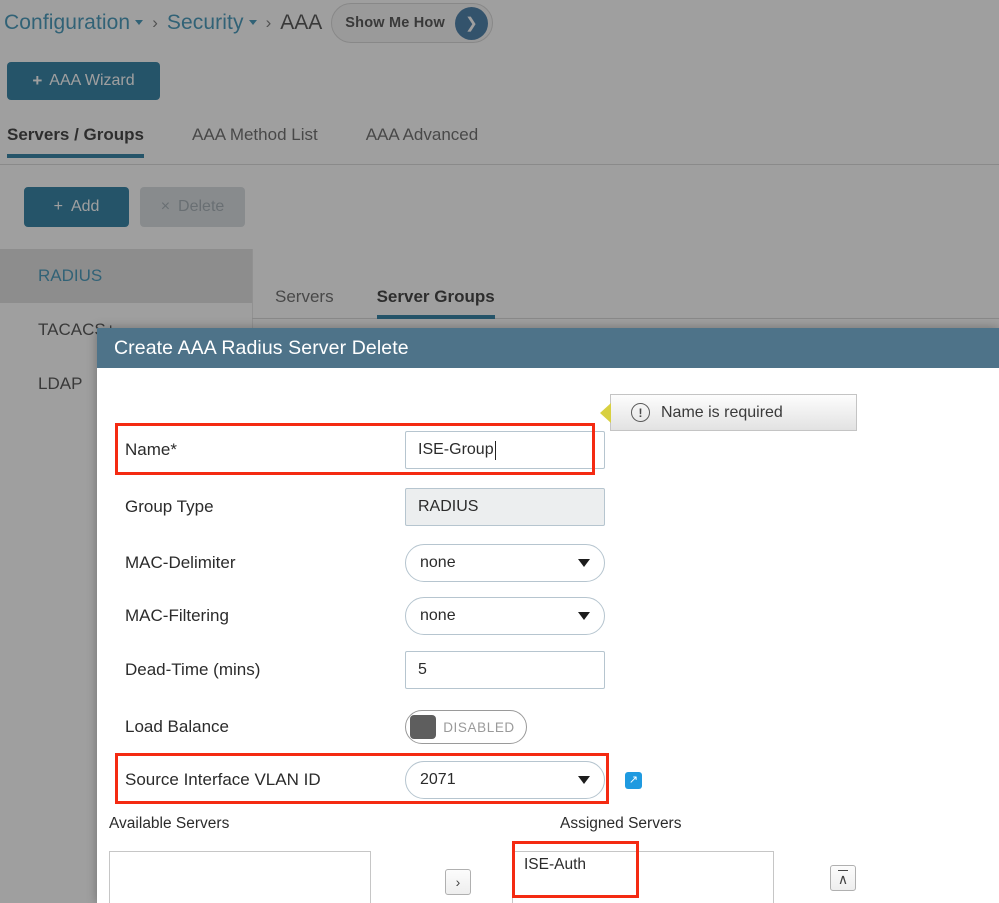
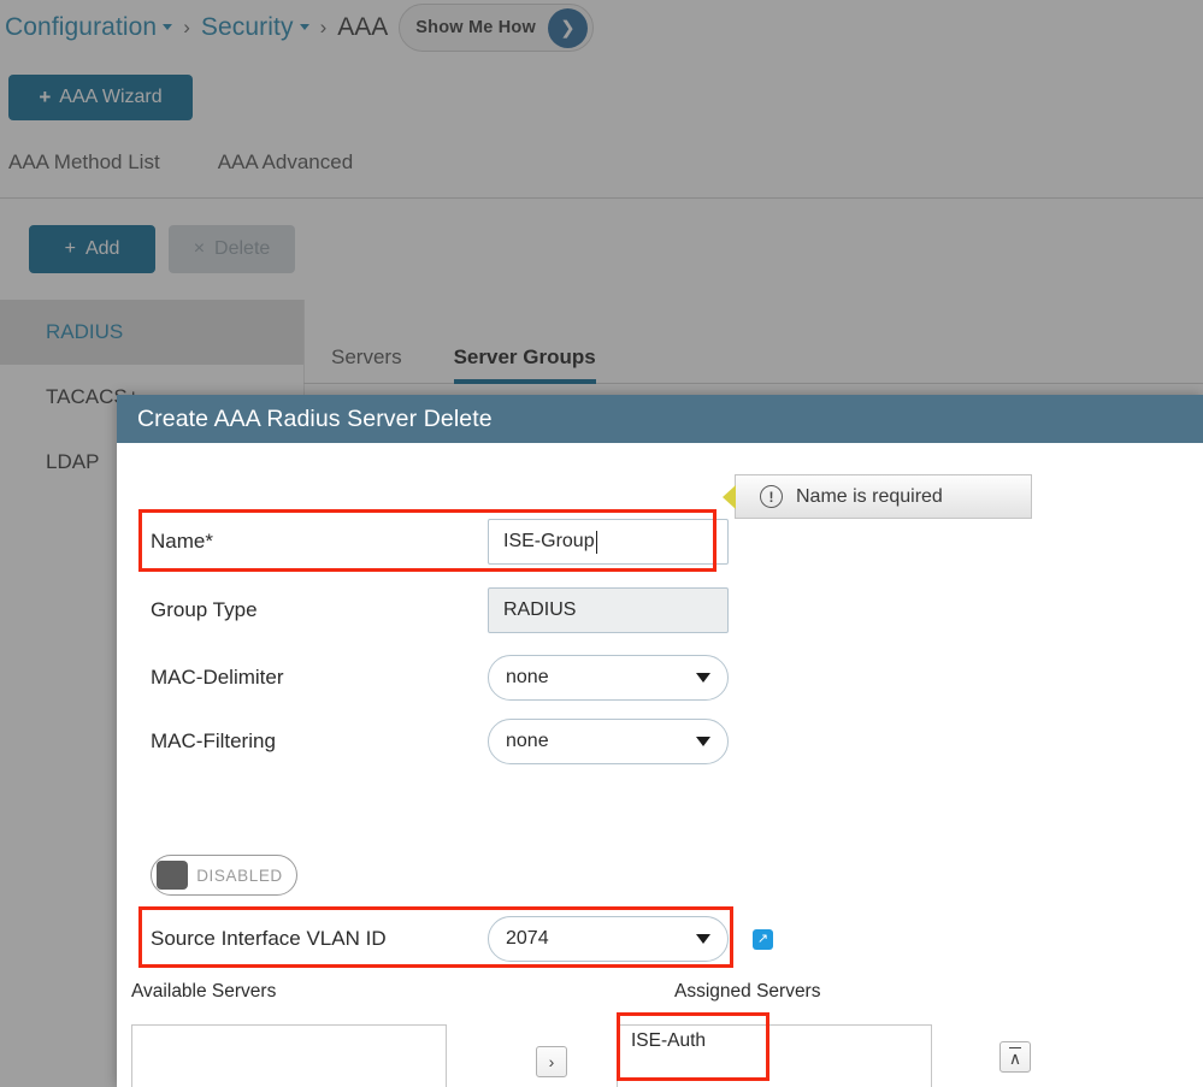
  Configuration
  ›
  Security
  ›
  AAA
  Show Me How
  ❯
  +
  AAA Wizard
- Servers / Groups
  AAA Method List
  AAA Advanced
  +
  Add
  ×
  Delete
  RADIUS
  TACAC
  LDAP
  Servers
  Server Groups
  Create AAA Radius Server Delete
  Name*
  ISE-Group
  Group Type
  RADIUS
  MAC-Delimiter
  none
  MAC-Filtering
  none
- Dead-Time (mins)
- 5
- Load Balance
  DISABLED
  Source Interface VLAN ID
- 2071
+ 2074
  ↗
  Available Servers
  Assigned Servers
  ›
  ISE-Auth
  ∧
  !
  Name is required
